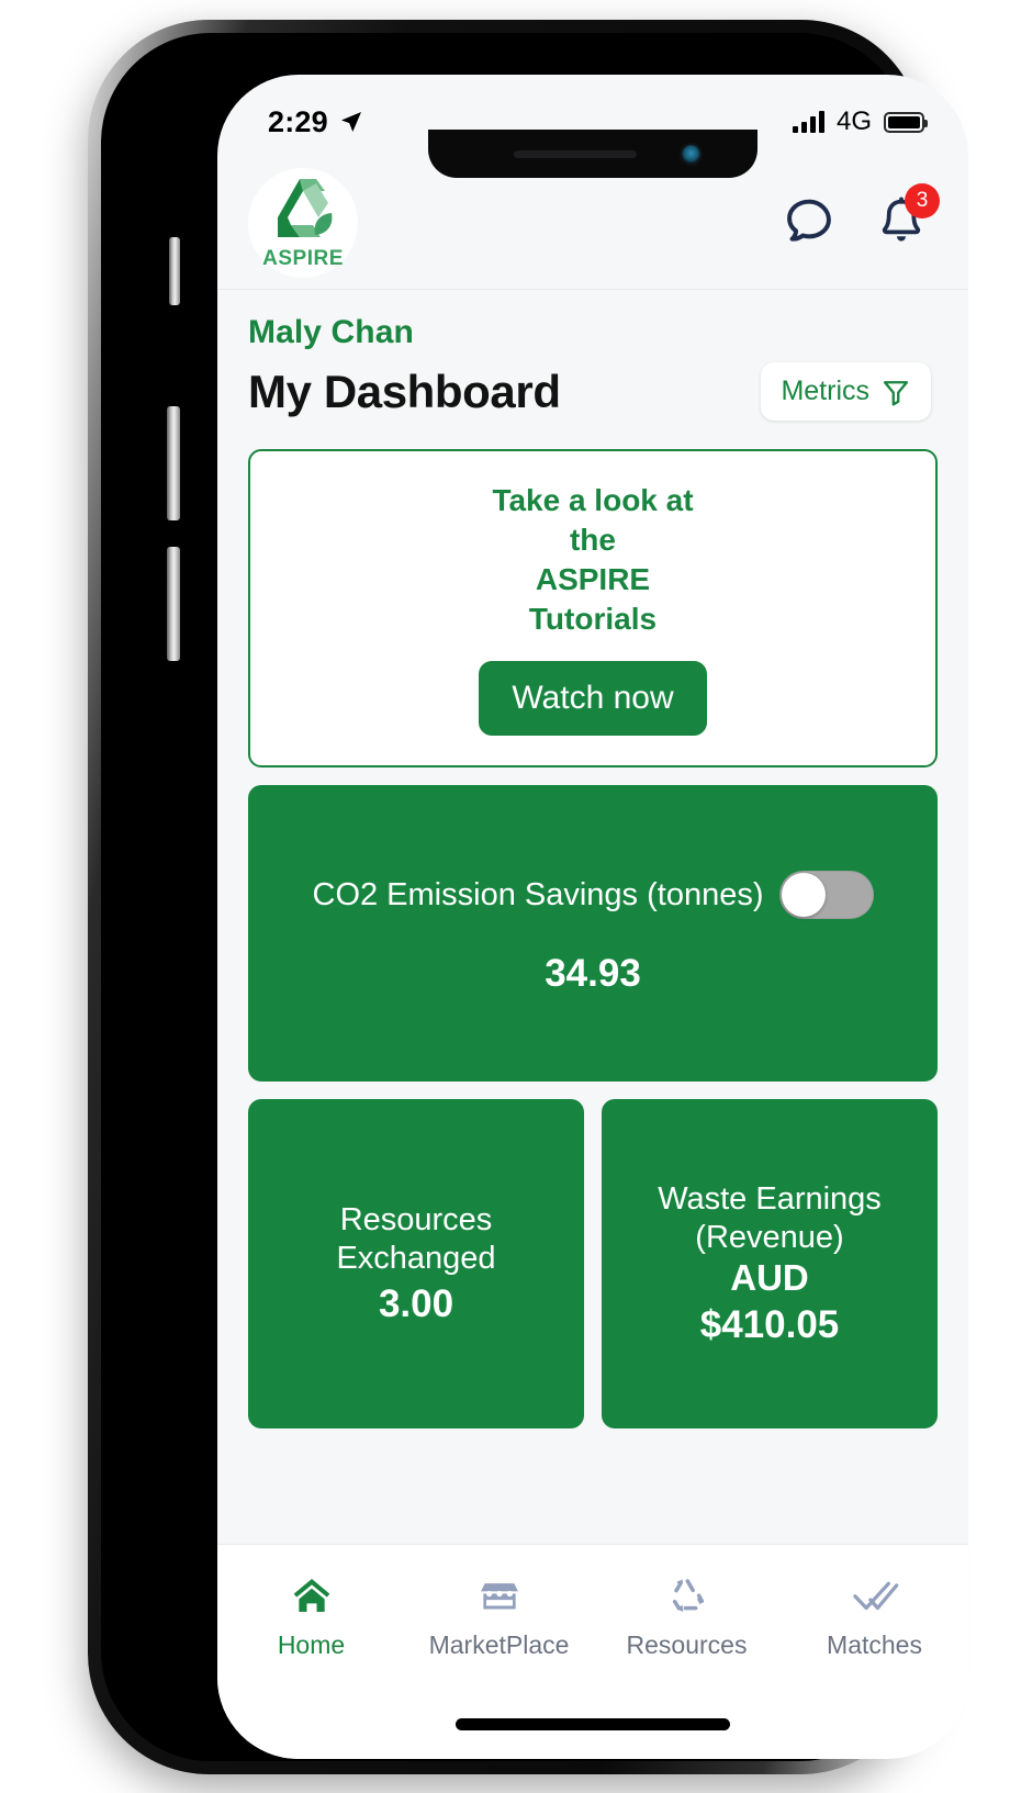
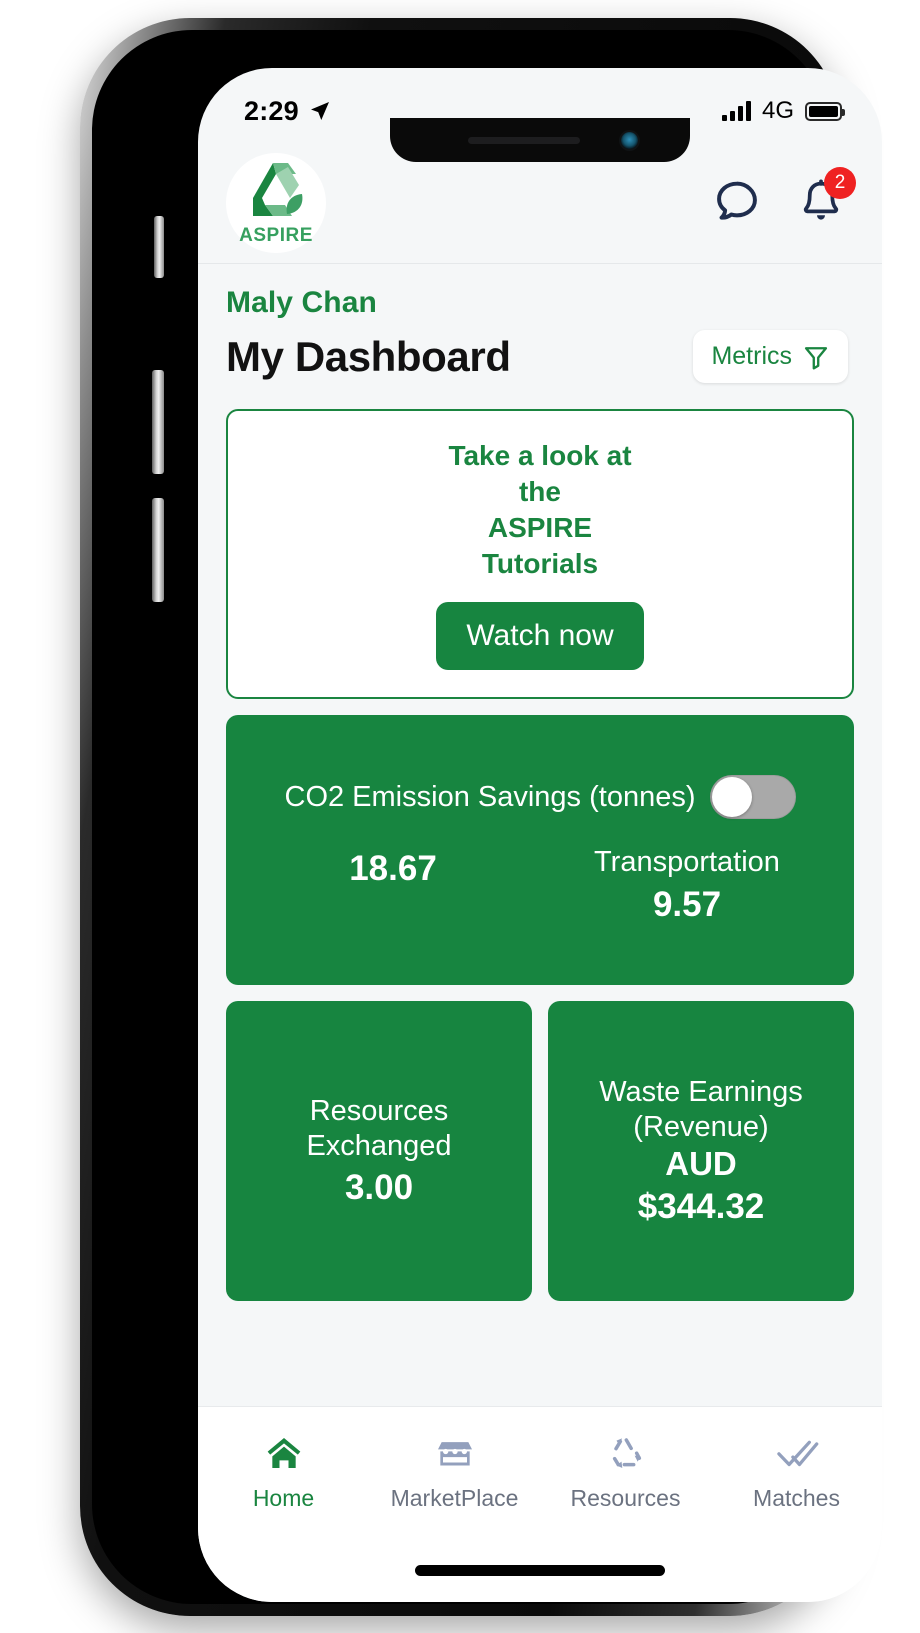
  2:29
  4G
  ASPIRE
- 3
+ 2
  Maly Chan
  My Dashboard
  Metrics
  Take a look at
  the
  ASPIRE
  Tutorials
  Watch now
  CO2 Emission Savings (tonnes)
- 34.93
+ 18.67
+ Transportation
+ 9.57
  Resources
  Exchanged
  3.00
  Waste Earnings
  (Revenue)
  AUD
- $410.05
+ $344.32
  Home
  MarketPlace
  Resources
  Matches
